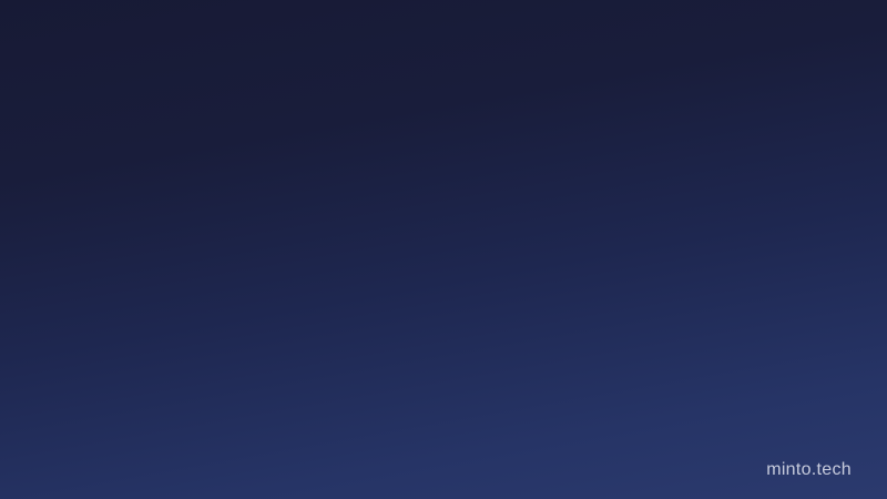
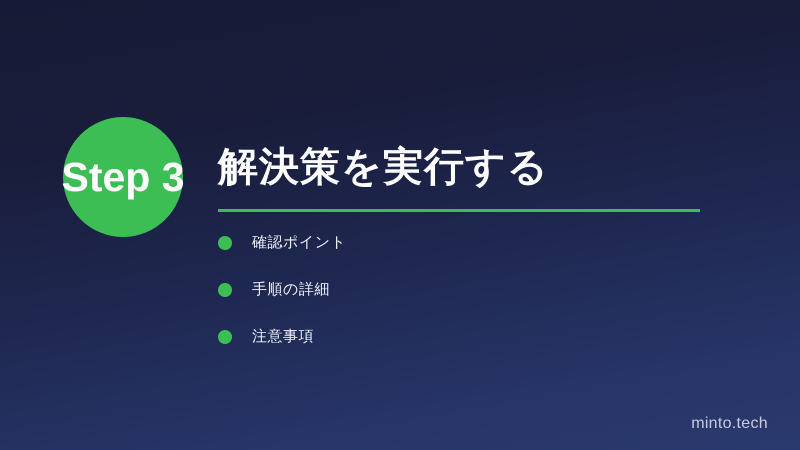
+ Step 3
+ 解決策を実行する
+ 確認ポイント
+ 手順の詳細
+ 注意事項
  minto.tech
